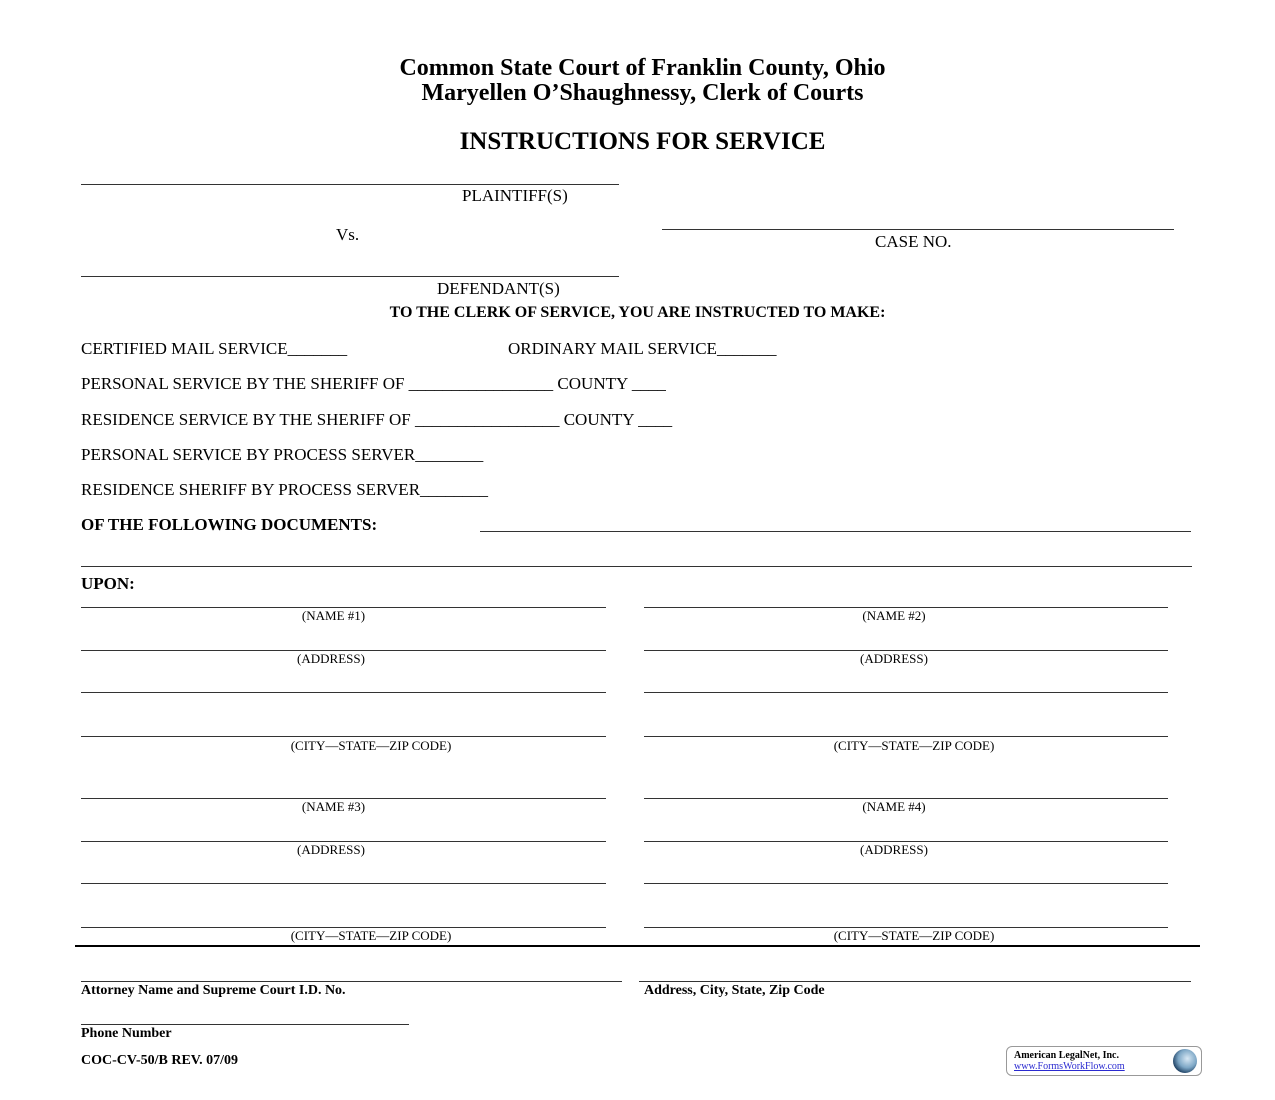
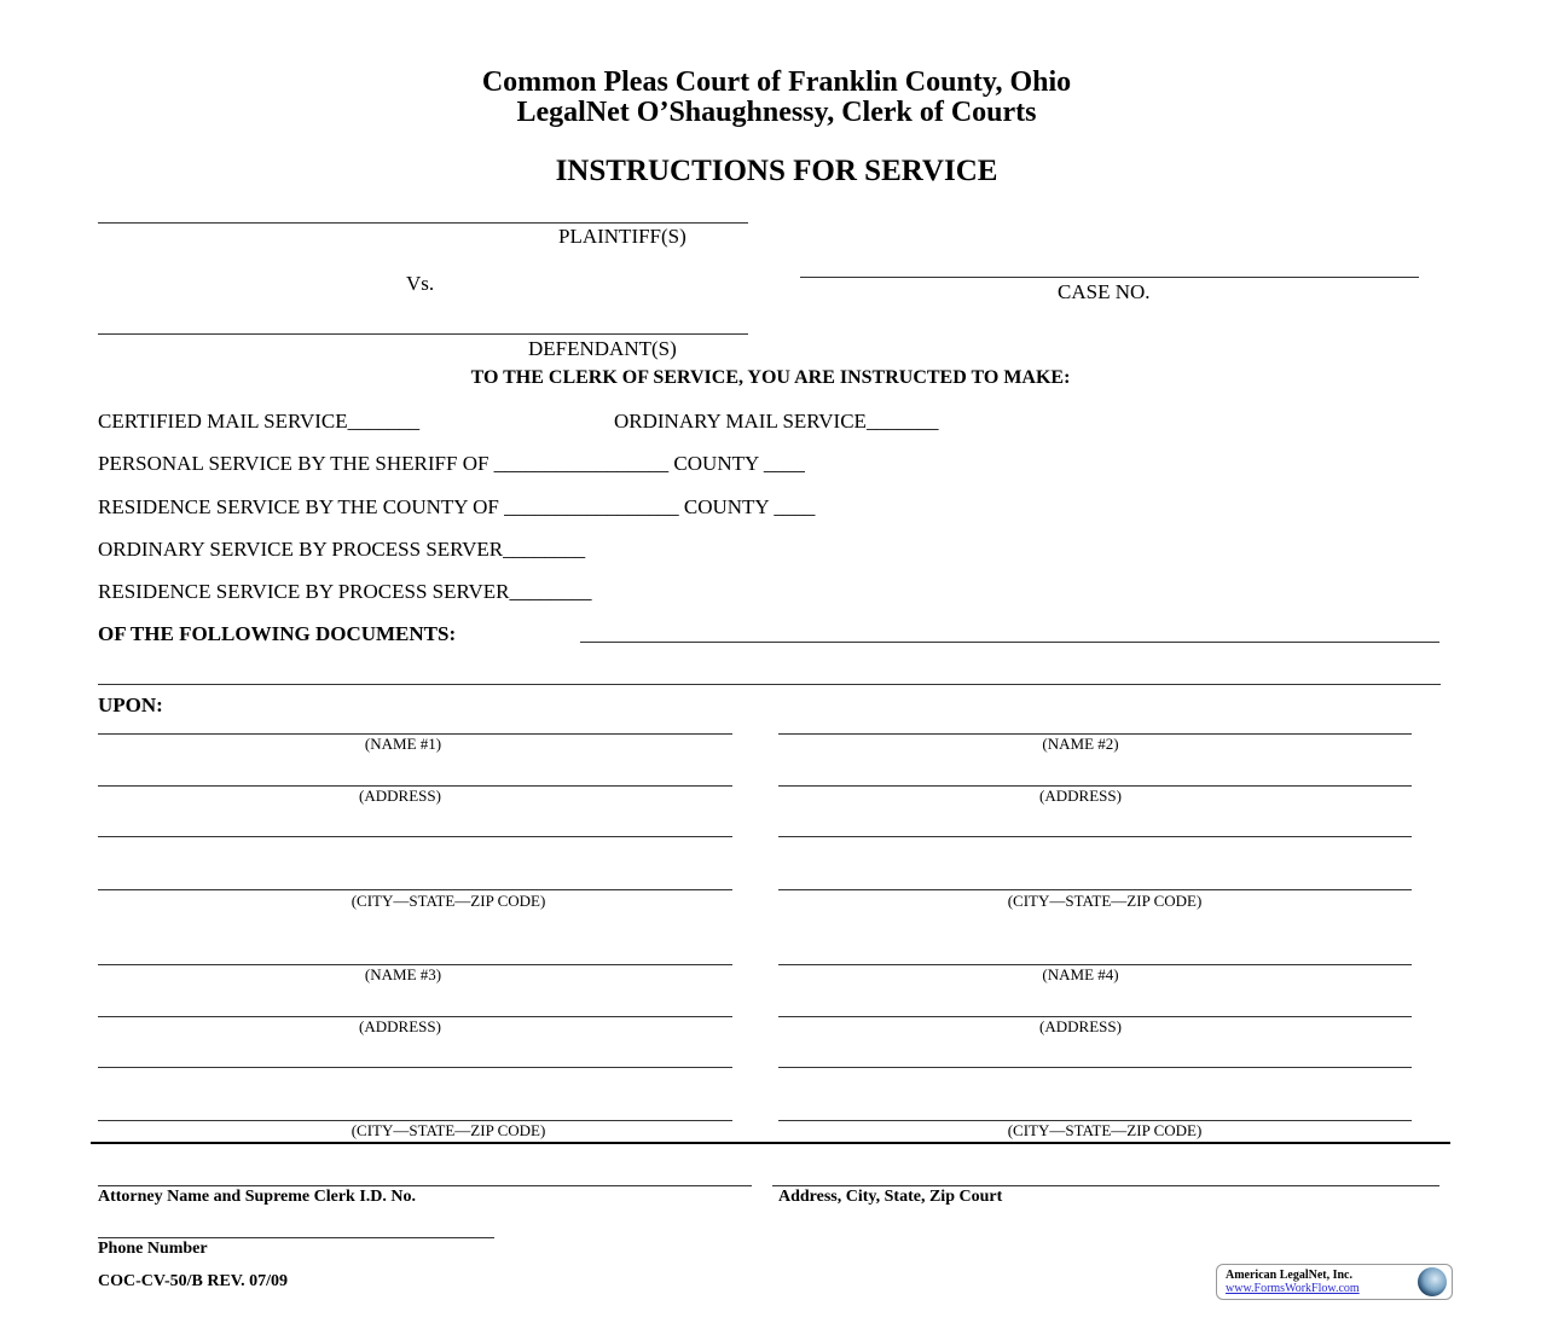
- Common State Court of Franklin County, Ohio
+ Common Pleas Court of Franklin County, Ohio
- Maryellen O’Shaughnessy, Clerk of Courts
+ LegalNet O’Shaughnessy, Clerk of Courts
  INSTRUCTIONS FOR SERVICE
  PLAINTIFF(S)
  Vs.
  CASE NO.
  DEFENDANT(S)
  TO THE CLERK OF SERVICE, YOU ARE INSTRUCTED TO MAKE:
  CERTIFIED MAIL SERVICE_______
  ORDINARY MAIL SERVICE_______
  PERSONAL SERVICE BY THE SHERIFF OF _________________ COUNTY ____
- RESIDENCE SERVICE BY THE SHERIFF OF _________________ COUNTY ____
+ RESIDENCE SERVICE BY THE COUNTY OF _________________ COUNTY ____
- PERSONAL SERVICE BY PROCESS SERVER________
+ ORDINARY SERVICE BY PROCESS SERVER________
- RESIDENCE SHERIFF BY PROCESS SERVER________
+ RESIDENCE SERVICE BY PROCESS SERVER________
  OF THE FOLLOWING DOCUMENTS:
  UPON:
  (NAME #1)
  (ADDRESS)
  (CITY—STATE—ZIP CODE)
  (NAME #2)
  (ADDRESS)
  (CITY—STATE—ZIP CODE)
  (NAME #3)
  (ADDRESS)
  (CITY—STATE—ZIP CODE)
  (NAME #4)
  (ADDRESS)
  (CITY—STATE—ZIP CODE)
- Attorney Name and Supreme Court I.D. No.
+ Attorney Name and Supreme Clerk I.D. No.
- Address, City, State, Zip Code
+ Address, City, State, Zip Court
  Phone Number
  COC-CV-50/B REV. 07/09
  American LegalNet, Inc.
  www.FormsWorkFlow.com
